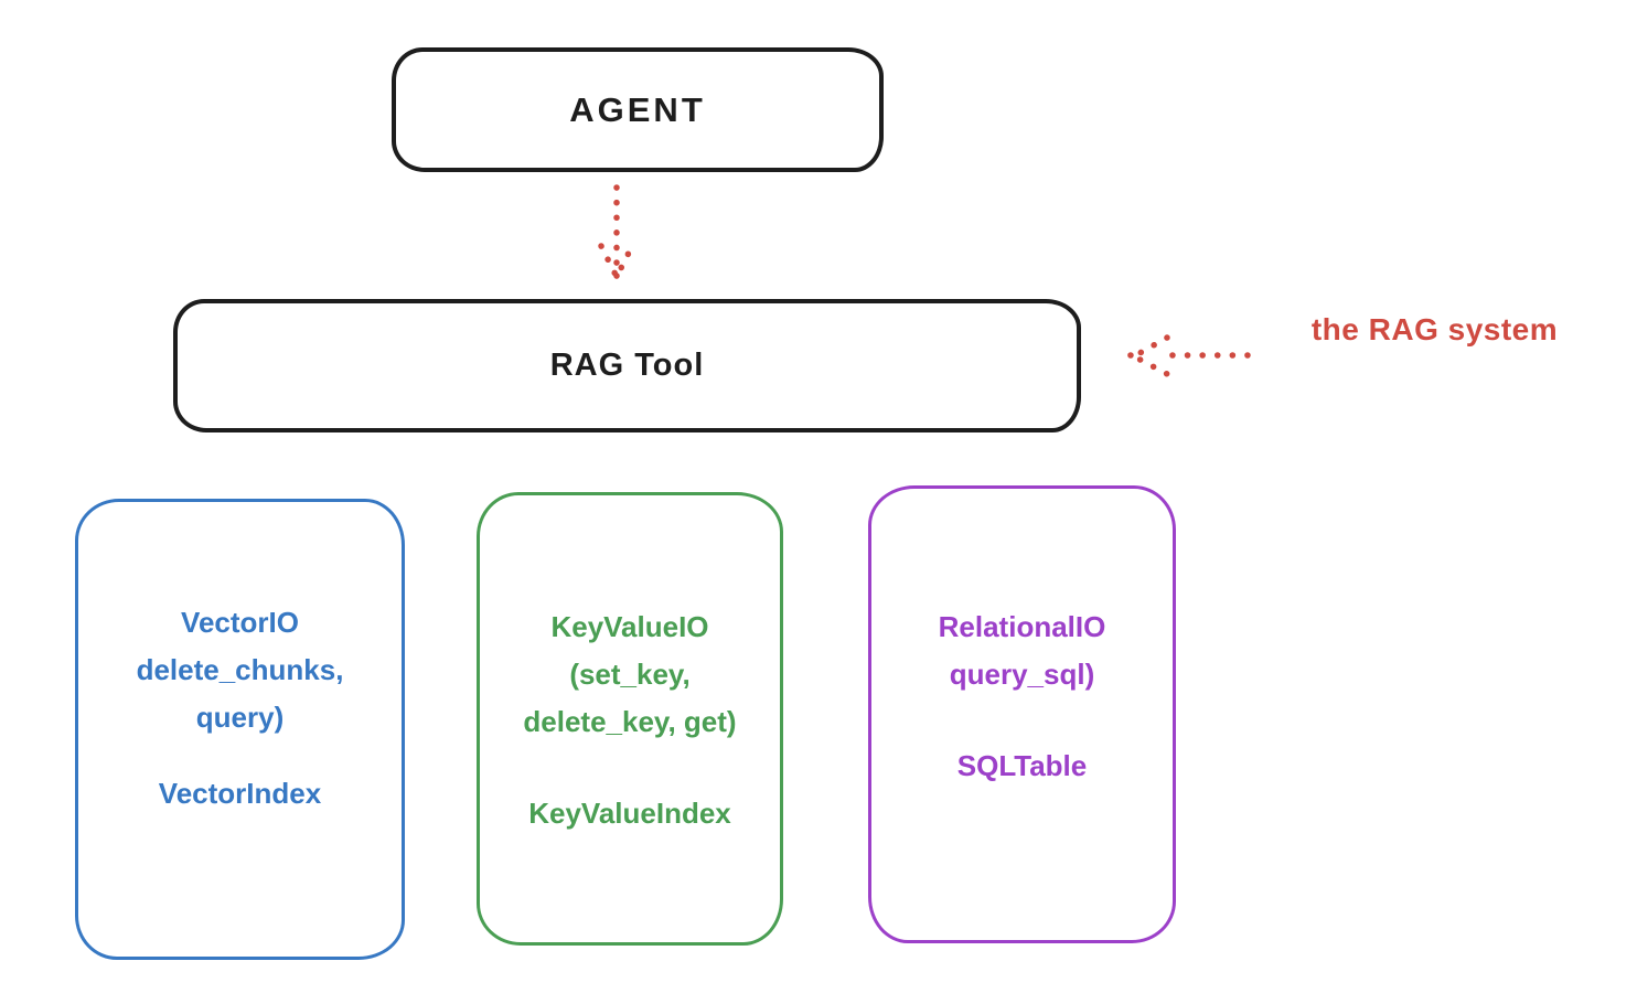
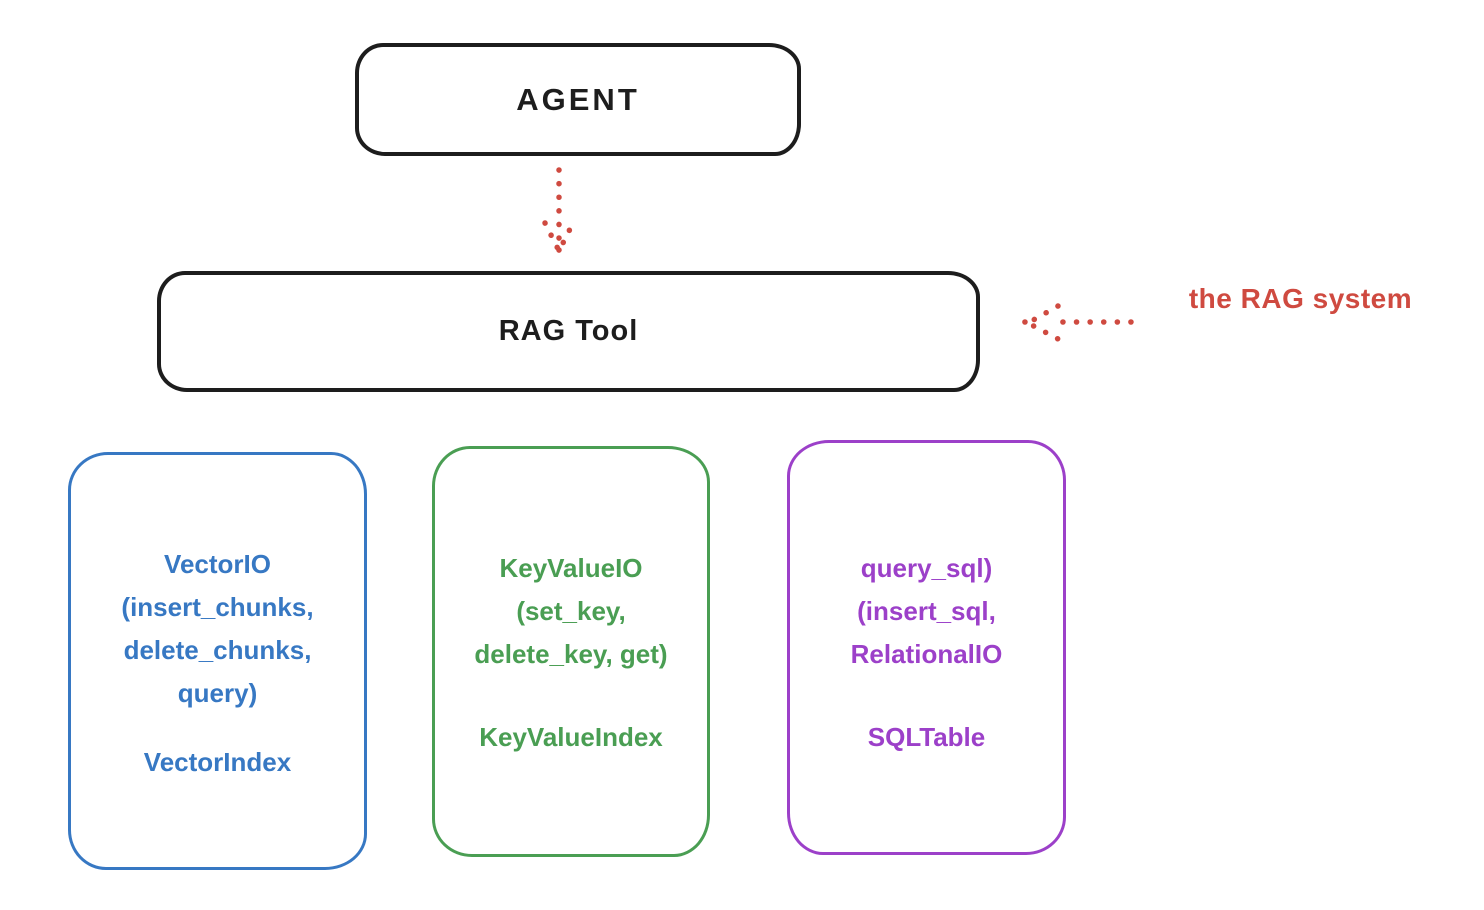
  AGENT
  RAG Tool
  VectorIO
+ (insert_chunks,
  delete_chunks,
  query)
  VectorIndex
  KeyValueIO
  (set_key,
  delete_key, get)
  KeyValueIndex
- RelationalIO
+ query_sql)
+ (insert_sql,
- query_sql)
+ RelationalIO
  SQLTable
  the RAG system
